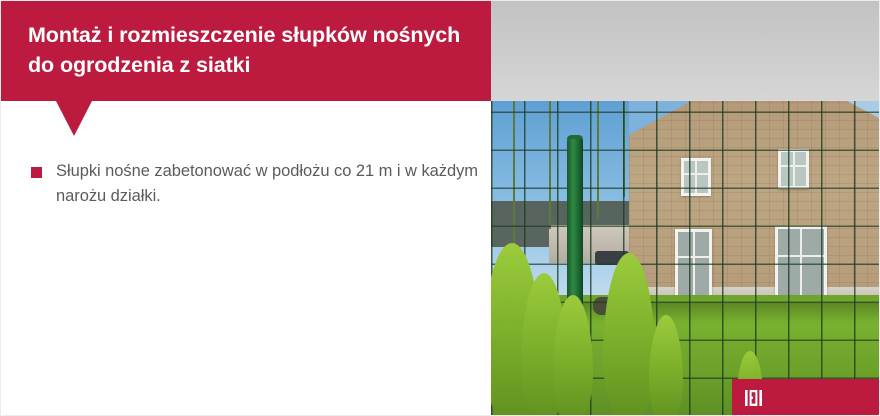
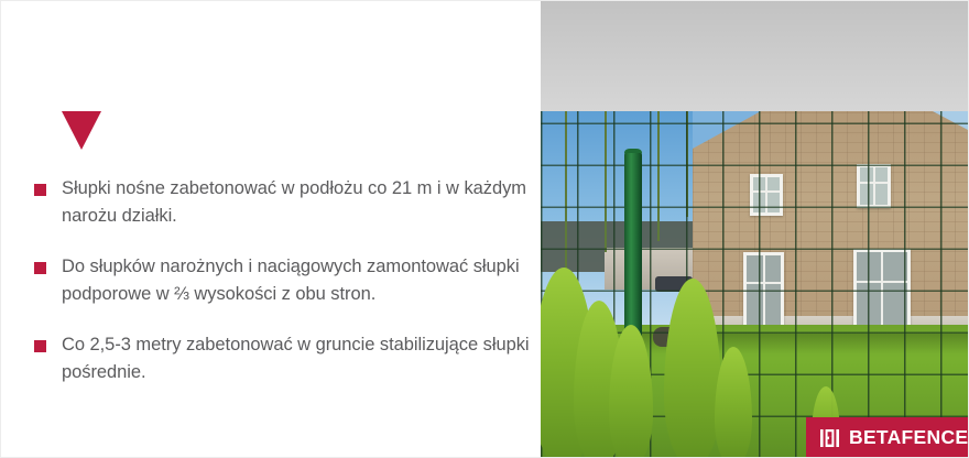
- Montaż i rozmieszczenie słupków nośnych do ogrodzenia z siatki
  Słupki nośne zabetonować w podłożu co 21 m i w każdym narożu działki.
+ Do słupków narożnych i naciągowych zamontować słupki podporowe w ⅔ wysokości z obu stron.
+ Co 2,5-3 metry zabetonować w gruncie stabilizujące słupki pośrednie.
+ BETAFENCE
